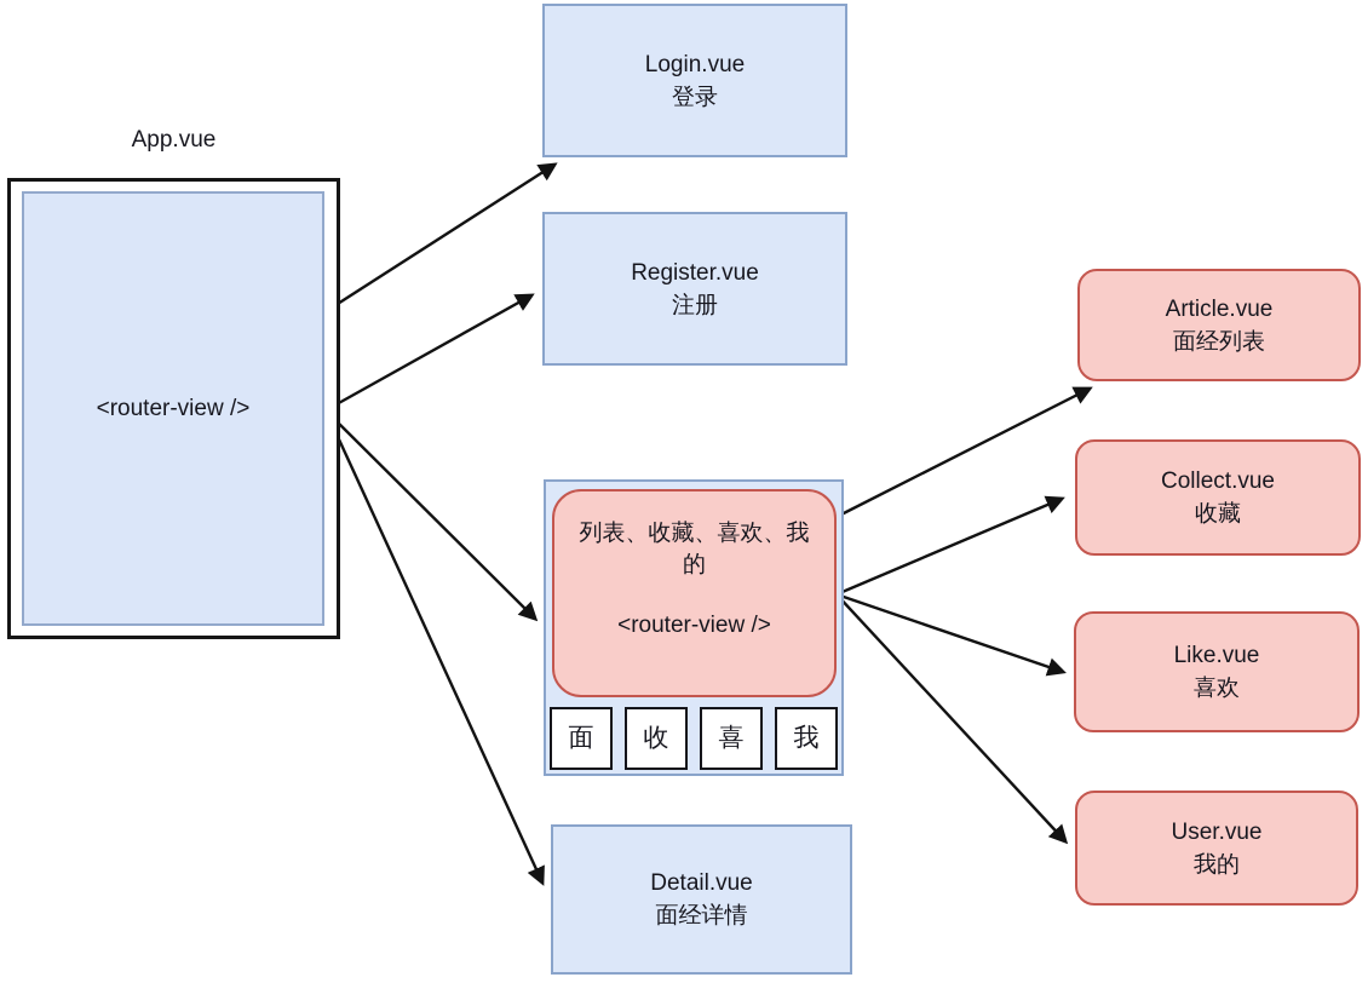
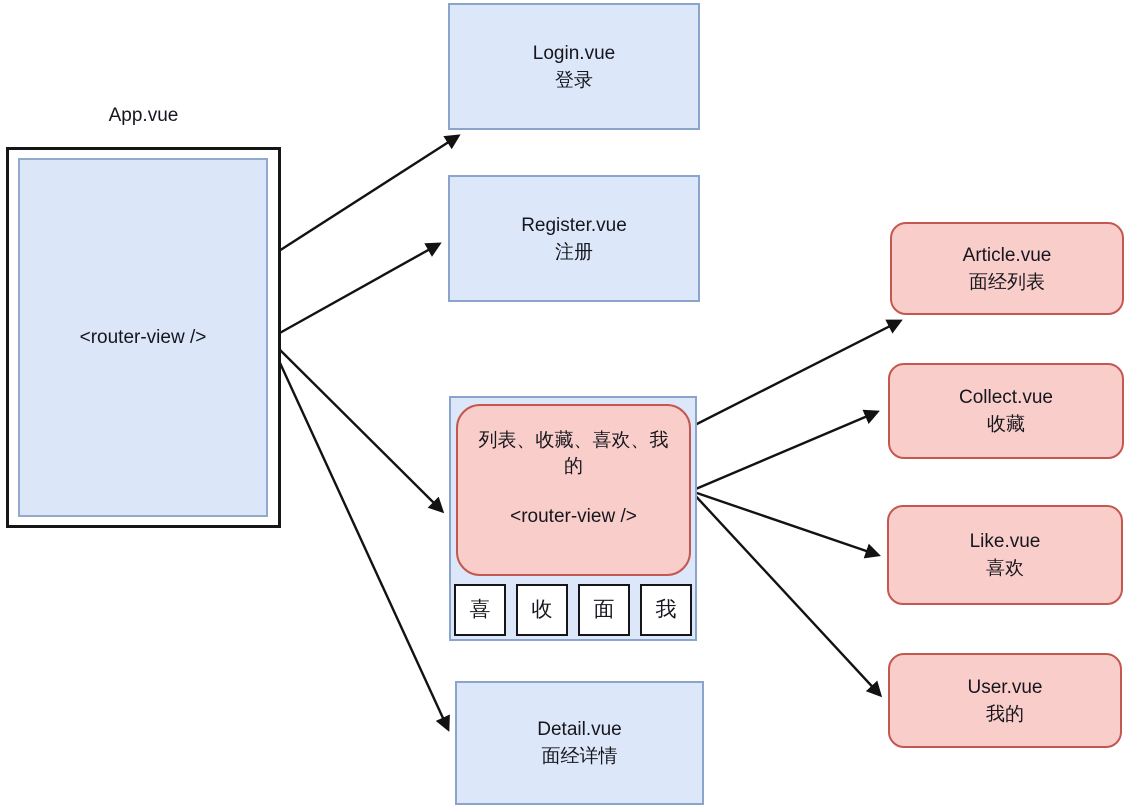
  App.vue
  <router-view />
  Login.vue
  登录
  Register.vue
  注册
  列表、收藏、喜欢、我的
  <router-view />
- 面
+ 喜
  收
- 喜
+ 面
  我
  Detail.vue
  面经详情
  Article.vue
  面经列表
  Collect.vue
  收藏
  Like.vue
  喜欢
  User.vue
  我的
